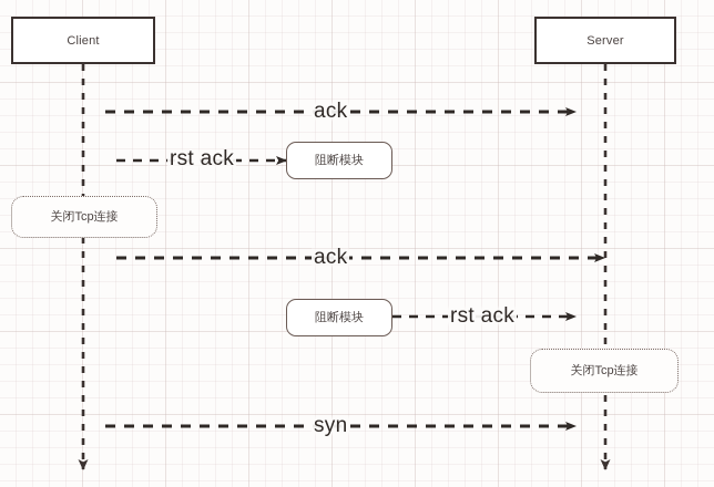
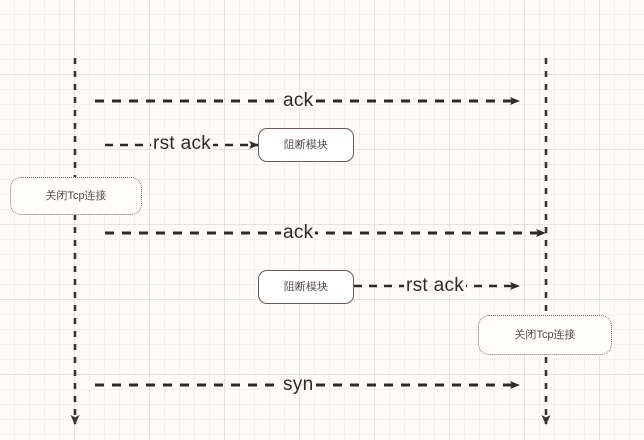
- Client
- Server
  阻断模块
  关闭Tcp连接
  阻断模块
  关闭Tcp连接
  ack
  rst ack
  ack
  rst ack
  syn
